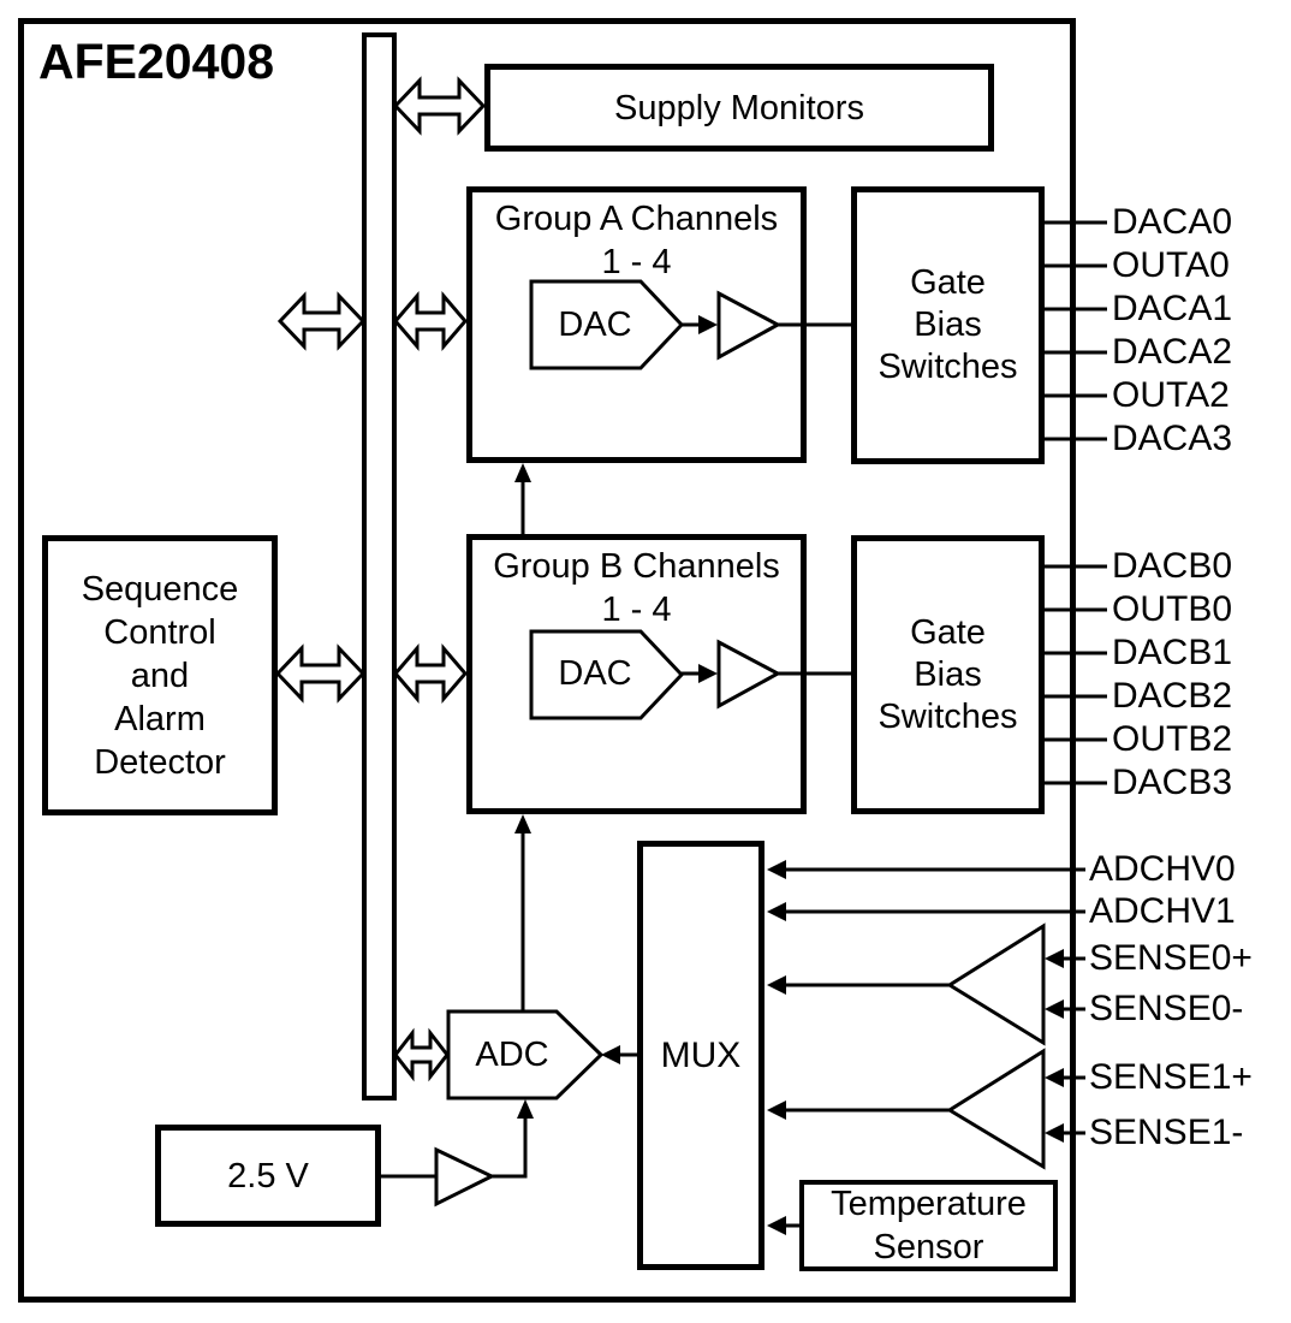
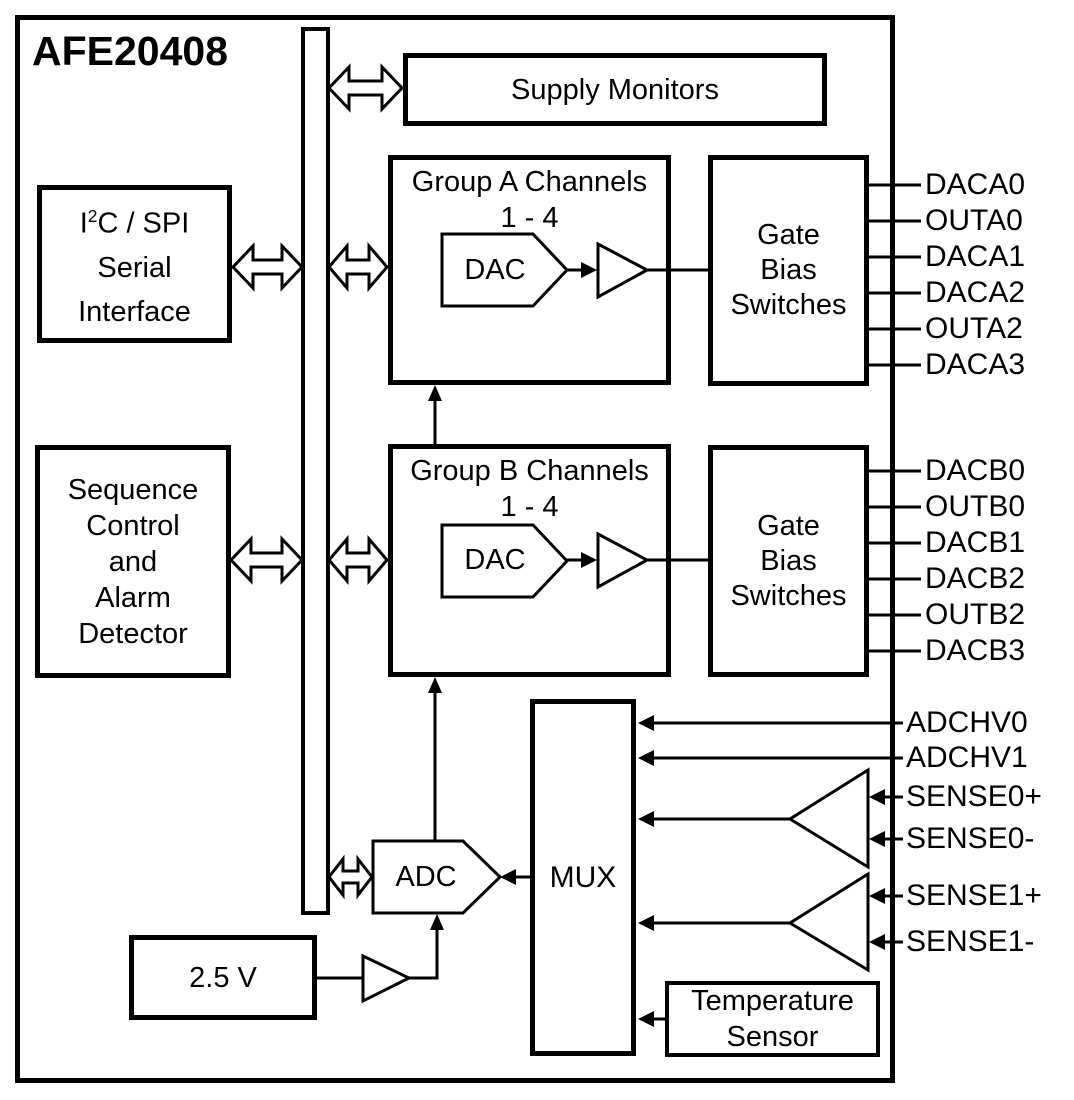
  AFE20408
  Supply Monitors
+ I2C / SPI
+ Serial
+ Interface
  Sequence
  Control
  and
  Alarm
  Detector
  Group A Channels
  1 - 4
  Group B Channels
  1 - 4
  Gate
  Bias
  Switches
  Gate
  Bias
  Switches
  MUX
  2.5 V
  Temperature
  Sensor
  DAC
  DAC
  ADC
  DACA0
  OUTA0
  DACA1
  DACA2
  OUTA2
  DACA3
  DACB0
  OUTB0
  DACB1
  DACB2
  OUTB2
  DACB3
  ADCHV0
  ADCHV1
  SENSE0+
  SENSE0-
  SENSE1+
  SENSE1-
